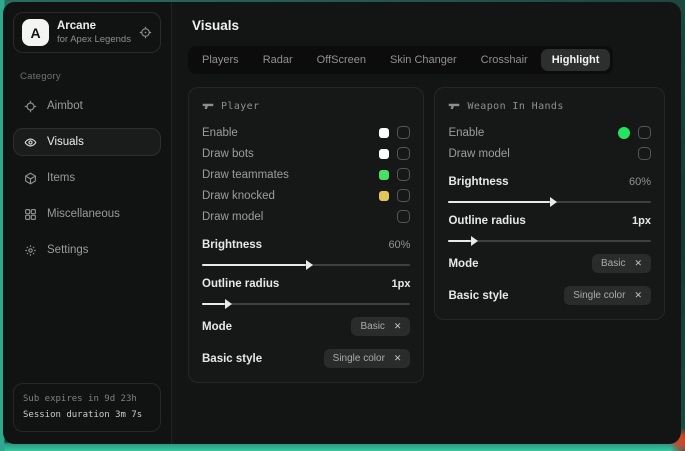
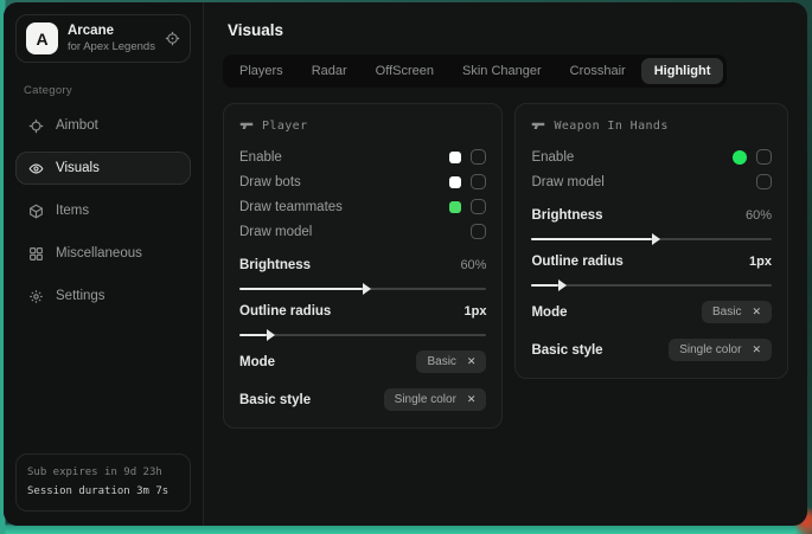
  A
  Arcane
  for Apex Legends
  Category
  Aimbot
  Visuals
  Items
  Miscellaneous
  Settings
  Sub expires in 9d 23h
  Session duration 3m 7s
  Visuals
  Players
  Radar
  OffScreen
  Skin Changer
  Crosshair
  Highlight
  Player
  Enable
  Draw bots
  Draw teammates
- Draw knocked
  Draw model
  Brightness
  60%
  Outline radius
  1px
  Mode
  Basic
  ✕
  Basic style
  Single color
  ✕
  Weapon In Hands
  Enable
  Draw model
  Brightness
  60%
  Outline radius
  1px
  Mode
  Basic
  ✕
  Basic style
  Single color
  ✕
